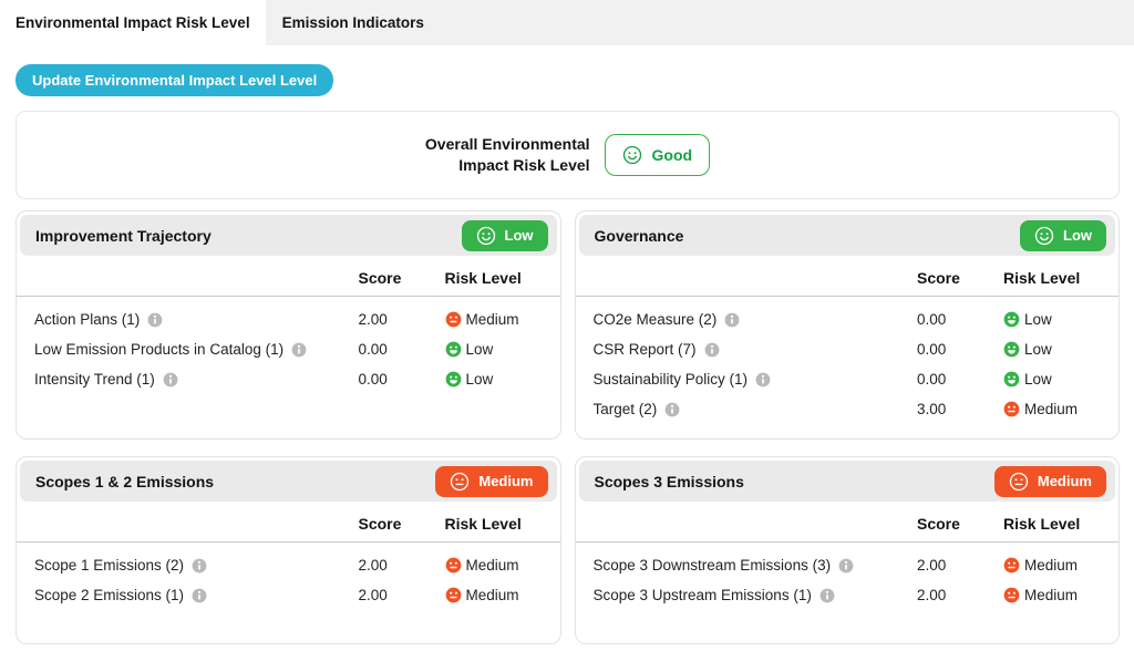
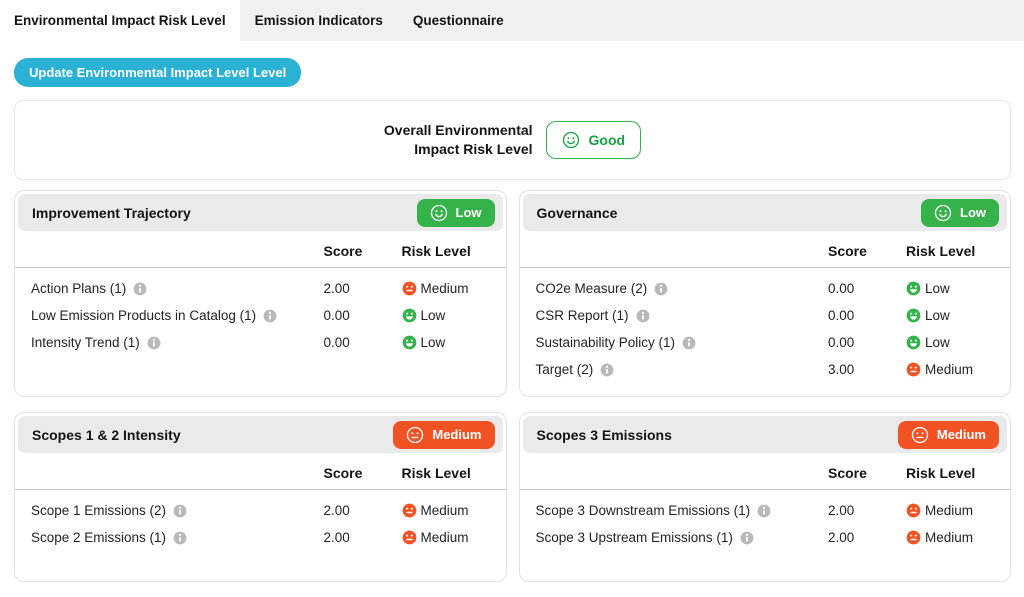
  Environmental Impact Risk Level
  Emission Indicators
+ Questionnaire
  Update Environmental Impact Level Level
  Overall Environmental
  Impact Risk Level
  Good
  Improvement Trajectory
  Low
  Score
  Risk Level
  Action Plans (1)
  2.00
  Medium
  Low Emission Products in Catalog (1)
  0.00
  Low
  Intensity Trend (1)
  0.00
  Low
  Governance
  Low
  Score
  Risk Level
  CO2e Measure (2)
  0.00
  Low
- CSR Report (7)
+ CSR Report (1)
  0.00
  Low
  Sustainability Policy (1)
  0.00
  Low
  Target (2)
  3.00
  Medium
- Scopes 1 & 2 Emissions
+ Scopes 1 & 2 Intensity
  Medium
  Score
  Risk Level
  Scope 1 Emissions (2)
  2.00
  Medium
  Scope 2 Emissions (1)
  2.00
  Medium
  Scopes 3 Emissions
  Medium
  Score
  Risk Level
- Scope 3 Downstream Emissions (3)
+ Scope 3 Downstream Emissions (1)
  2.00
  Medium
  Scope 3 Upstream Emissions (1)
  2.00
  Medium
